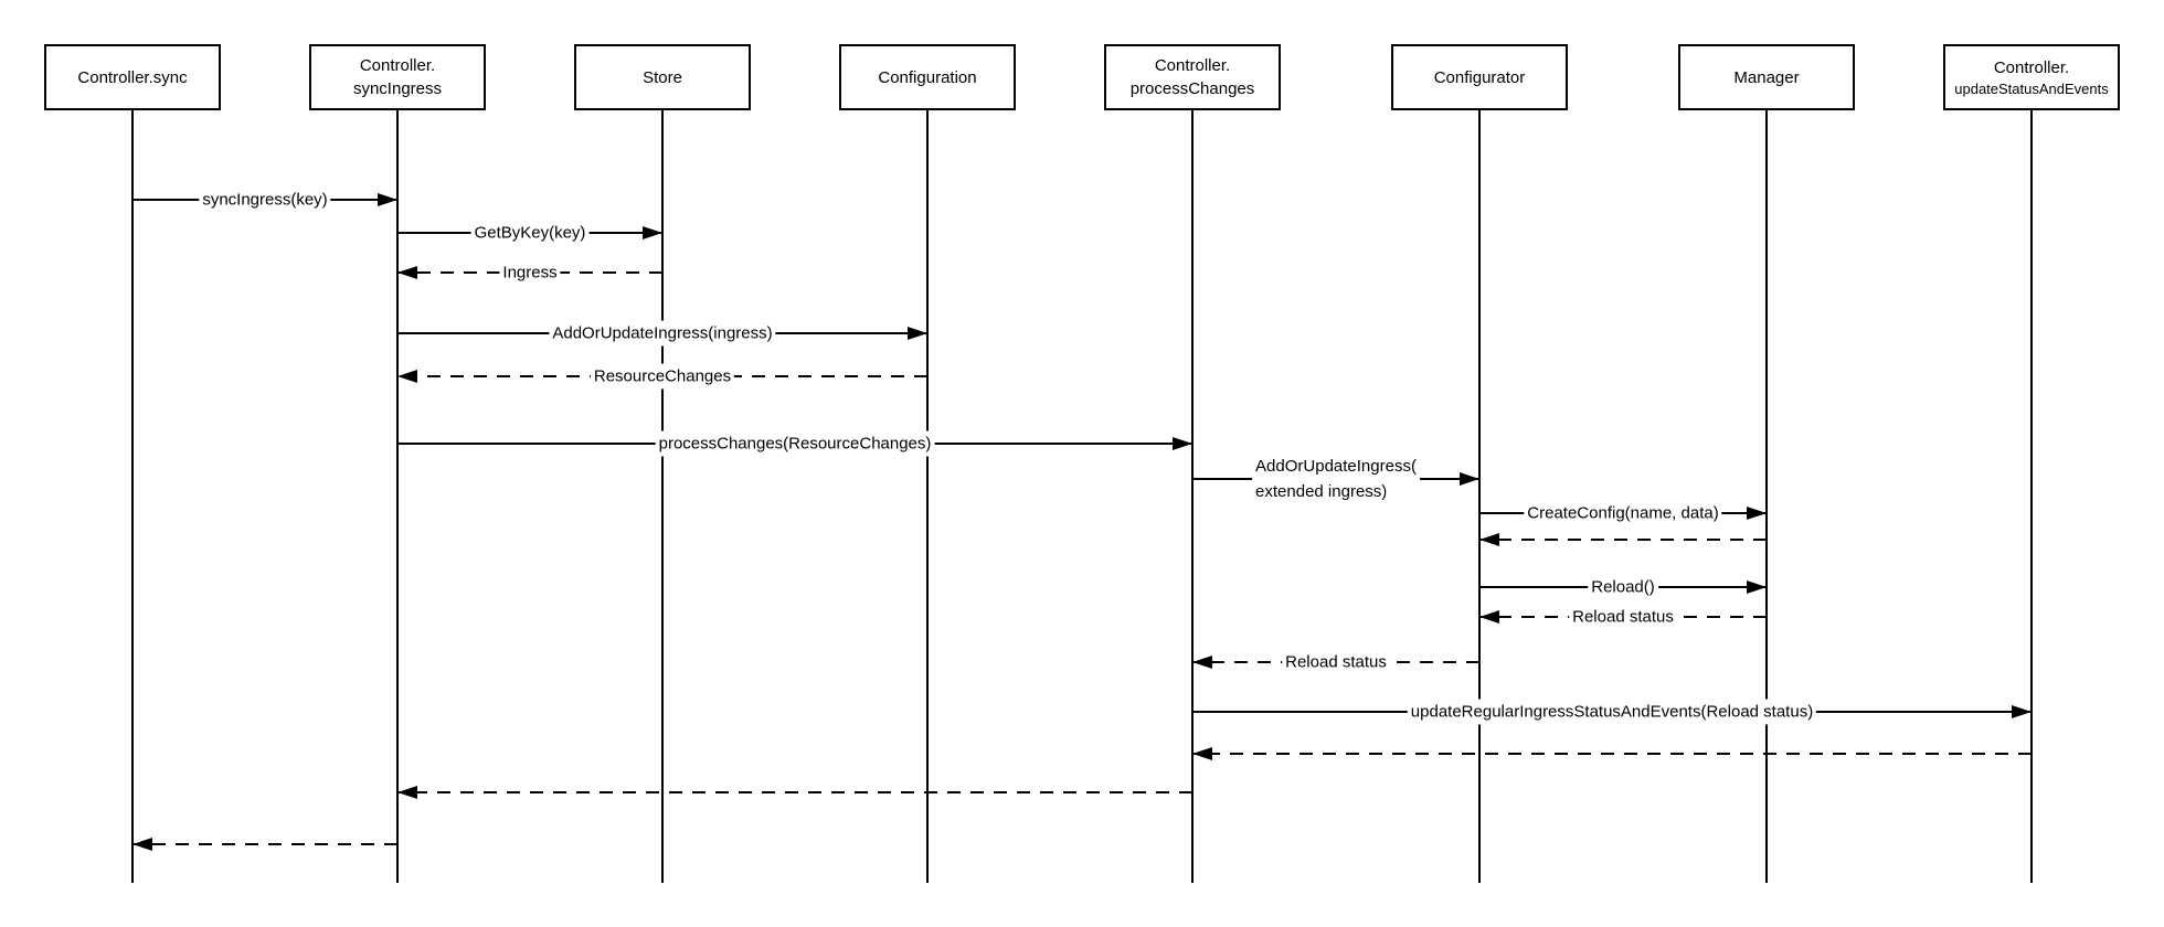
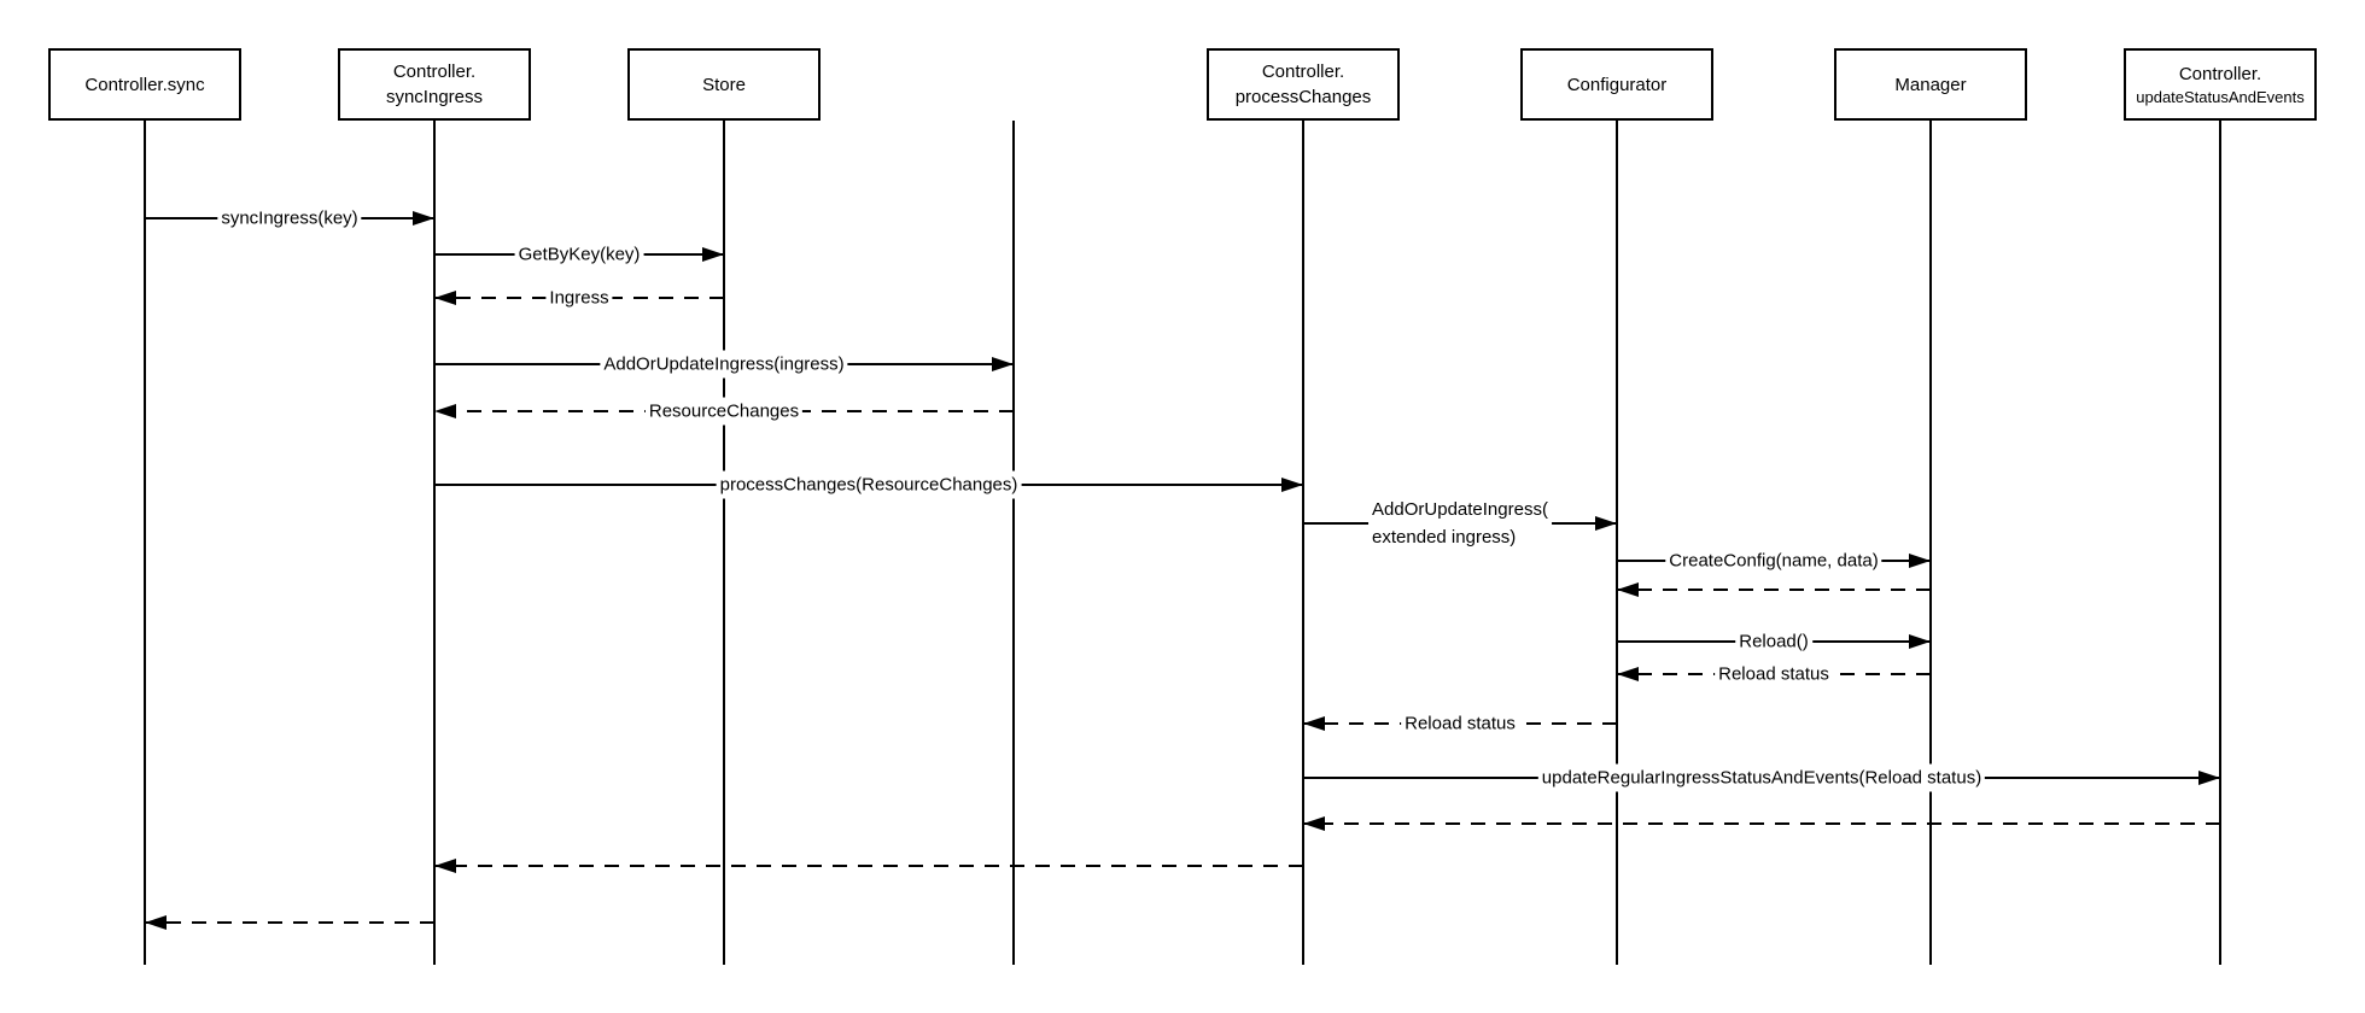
  Controller.sync
  Controller.
  syncIngress
  Store
- Configuration
  Controller.
  processChanges
  Configurator
  Manager
  Controller.
  updateStatusAndEvents
  syncIngress(key)
  GetByKey(key)
  Ingress
  AddOrUpdateIngress(ingress)
  ResourceChanges
  processChanges(ResourceChanges)
  AddOrUpdateIngress(
  extended ingress)
  CreateConfig(name, data)
  Reload()
  Reload status
  Reload status
  updateRegularIngressStatusAndEvents(Reload status)
